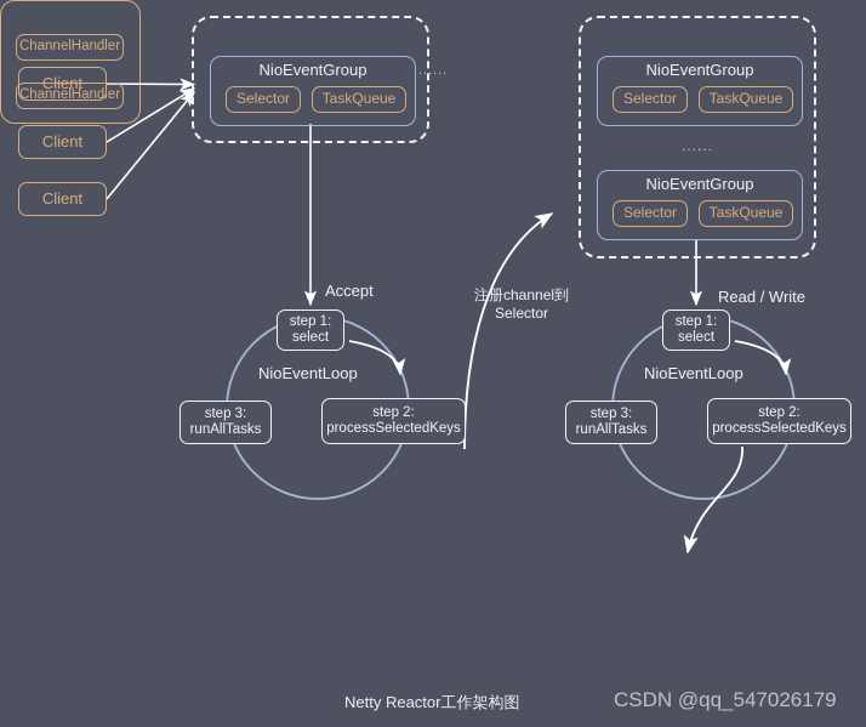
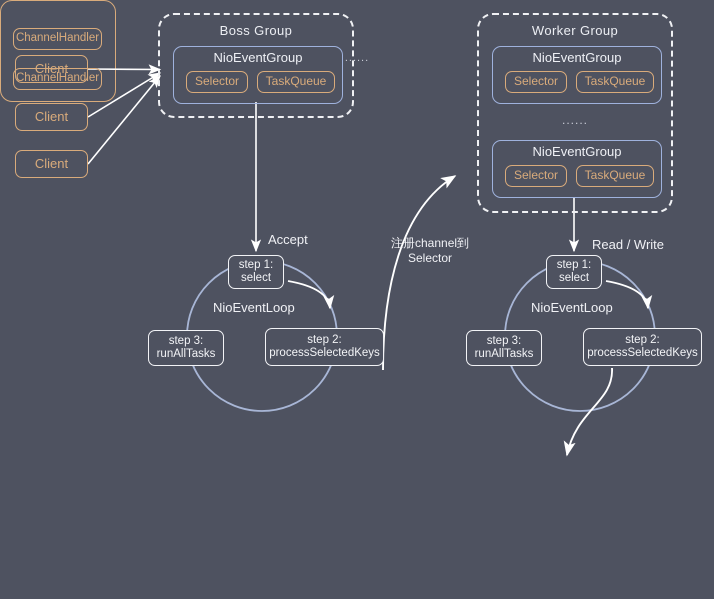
  Client
  Client
  Client
+ Boss Group
  NioEventGroup
  Selector
  TaskQueue
+ Worker Group
  NioEventGroup
  Selector
  TaskQueue
  ......
  NioEventGroup
  Selector
  TaskQueue
  Accept
  Read / Write
  注册channel到
  Selector
  NioEventLoop
  step 1:
  select
  step 2:
  processSelectedKeys
  step 3:
  runAllTasks
  NioEventLoop
  step 1:
  select
  step 2:
  processSelectedKeys
  step 3:
  runAllTasks
  ChannelHandler
  ......
  ChannelHandler
- Netty Reactor工作架构图
- CSDN @qq_547026179
